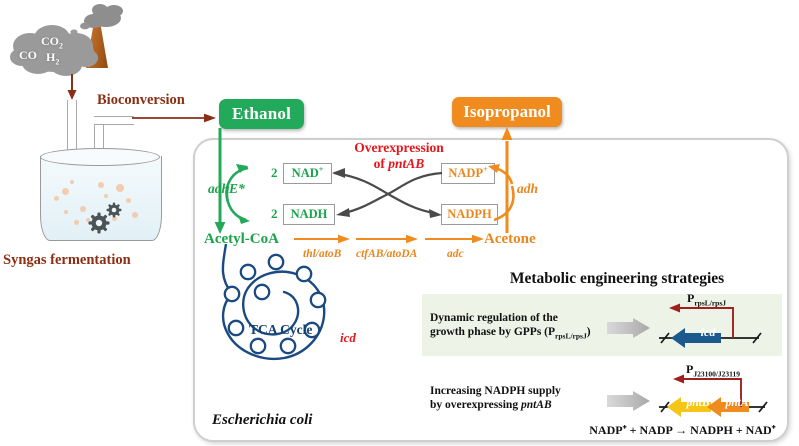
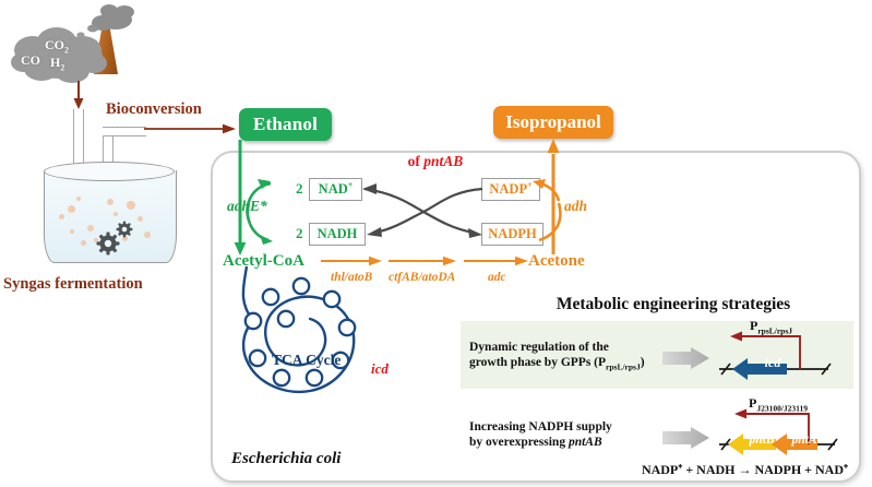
  CO2
  CO
  H2
  Syngas fermentation
  Bioconversion
  Ethanol
  Isopropanol
  Escherichia coli
  adhE*
  2
  NAD+
  2
  NADH
  NADP+
  NADPH
- Overexpression
  of pntAB
  Acetyl-CoA
  Acetone
  thl/atoB
  ctfAB/atoDA
  adc
  adh
  TCA Cycle
  icd
  Metabolic engineering strategies
  Dynamic regulation of the
  growth phase by GPPs (PrpsL/rpsJ)
  icd
  PrpsL/rpsJ
  Increasing NADPH supply
  by overexpressing pntAB
  pntB
  pntA
  PJ23100/J23119
- NADP⁺ + NADP → NADPH + NAD⁺
+ NADP⁺ + NADH → NADPH + NAD⁺
